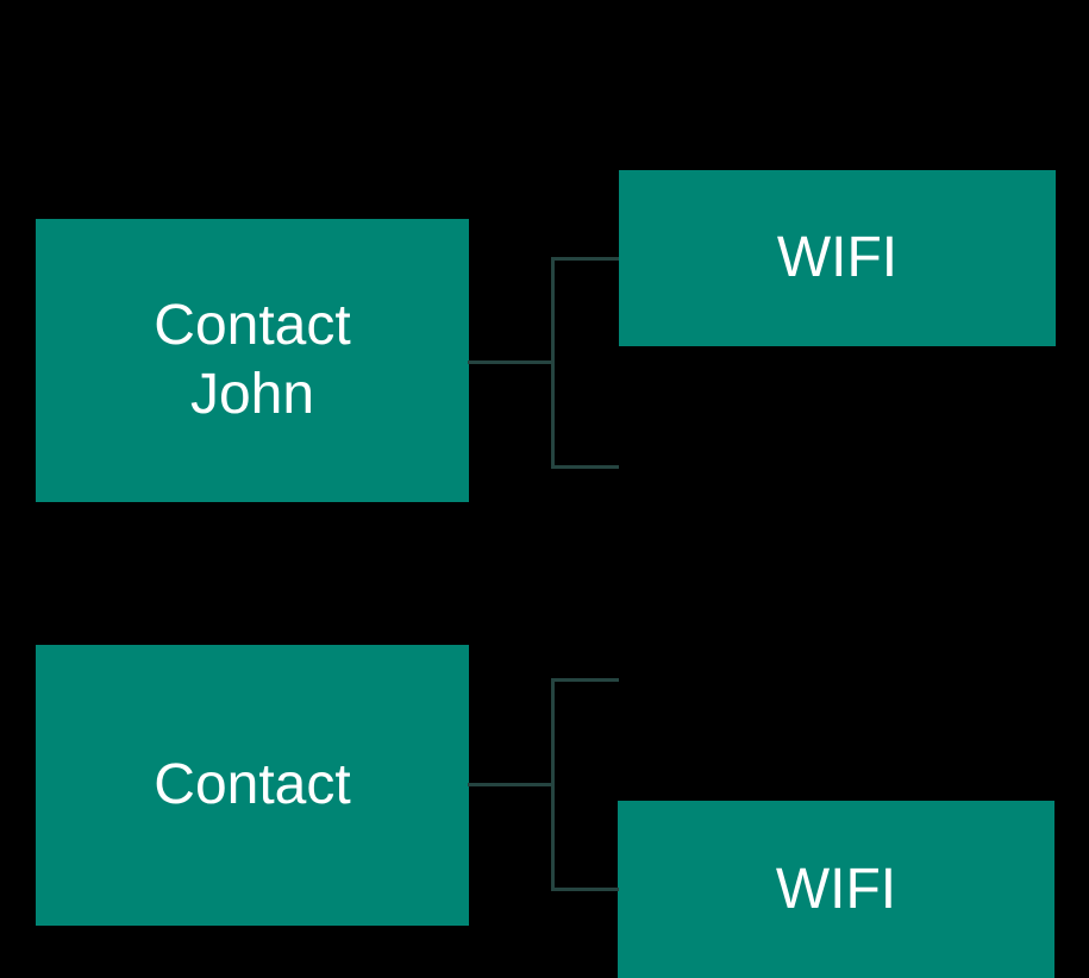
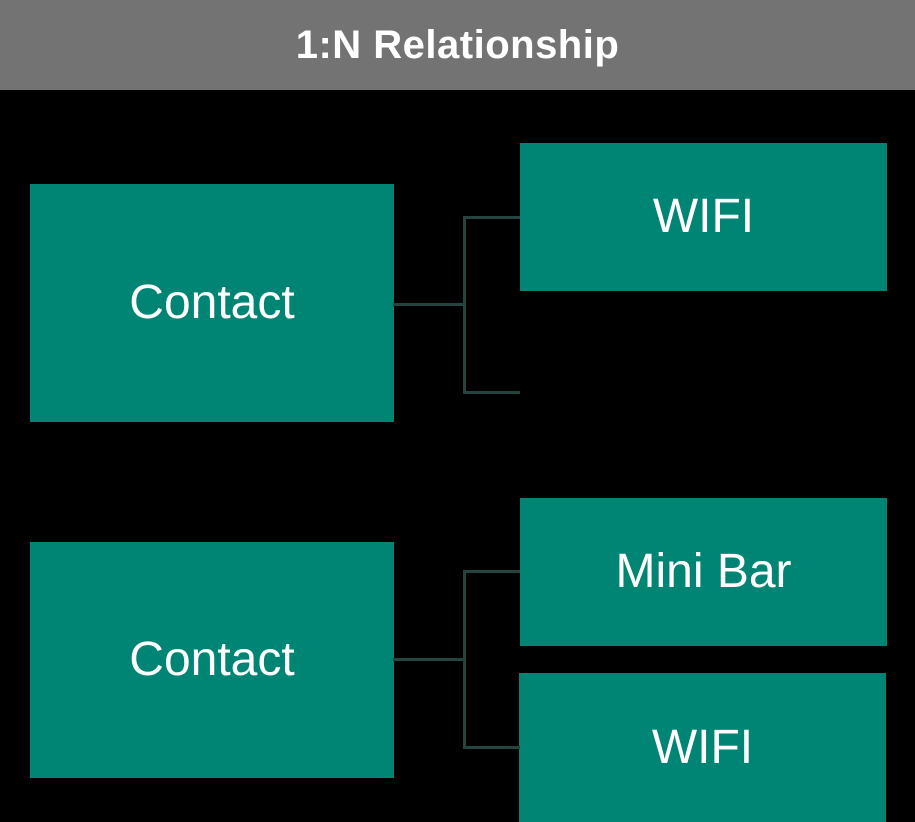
+ 1:N Relationship
  Contact
- John
  WIFI
  Contact
+ Mini Bar
  WIFI
